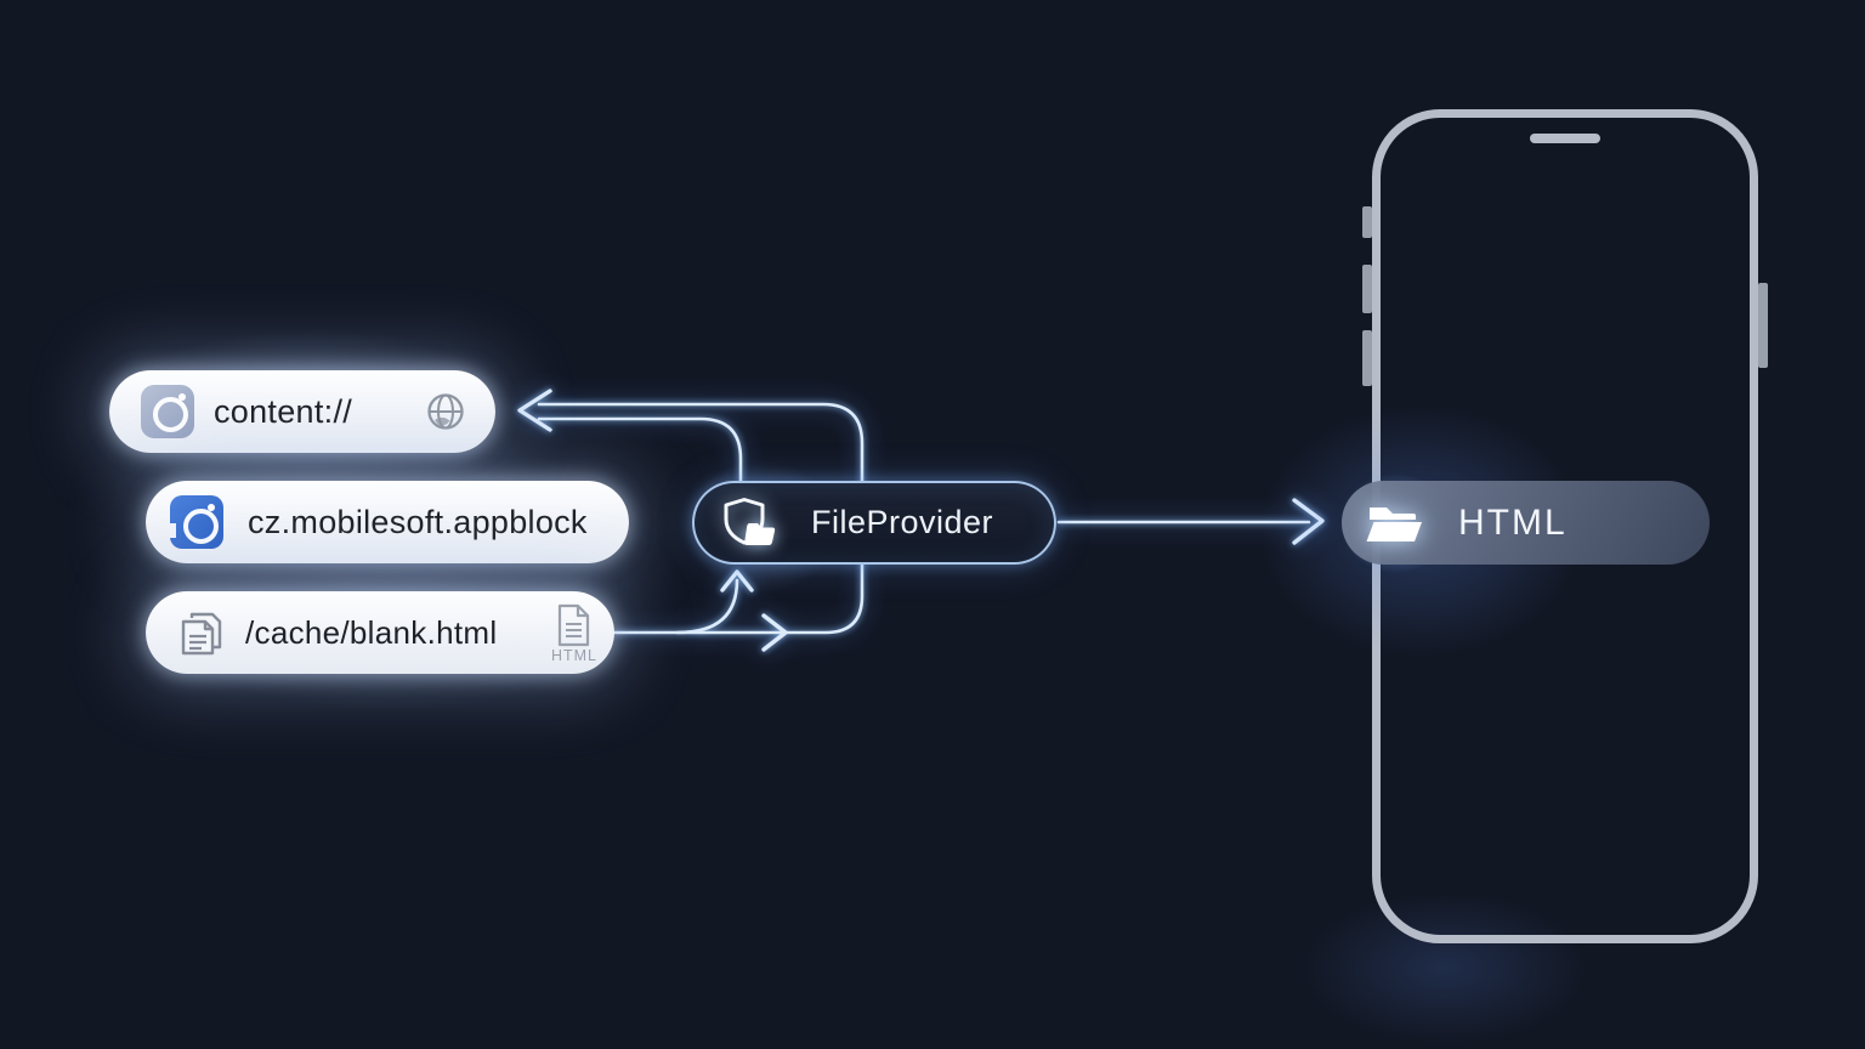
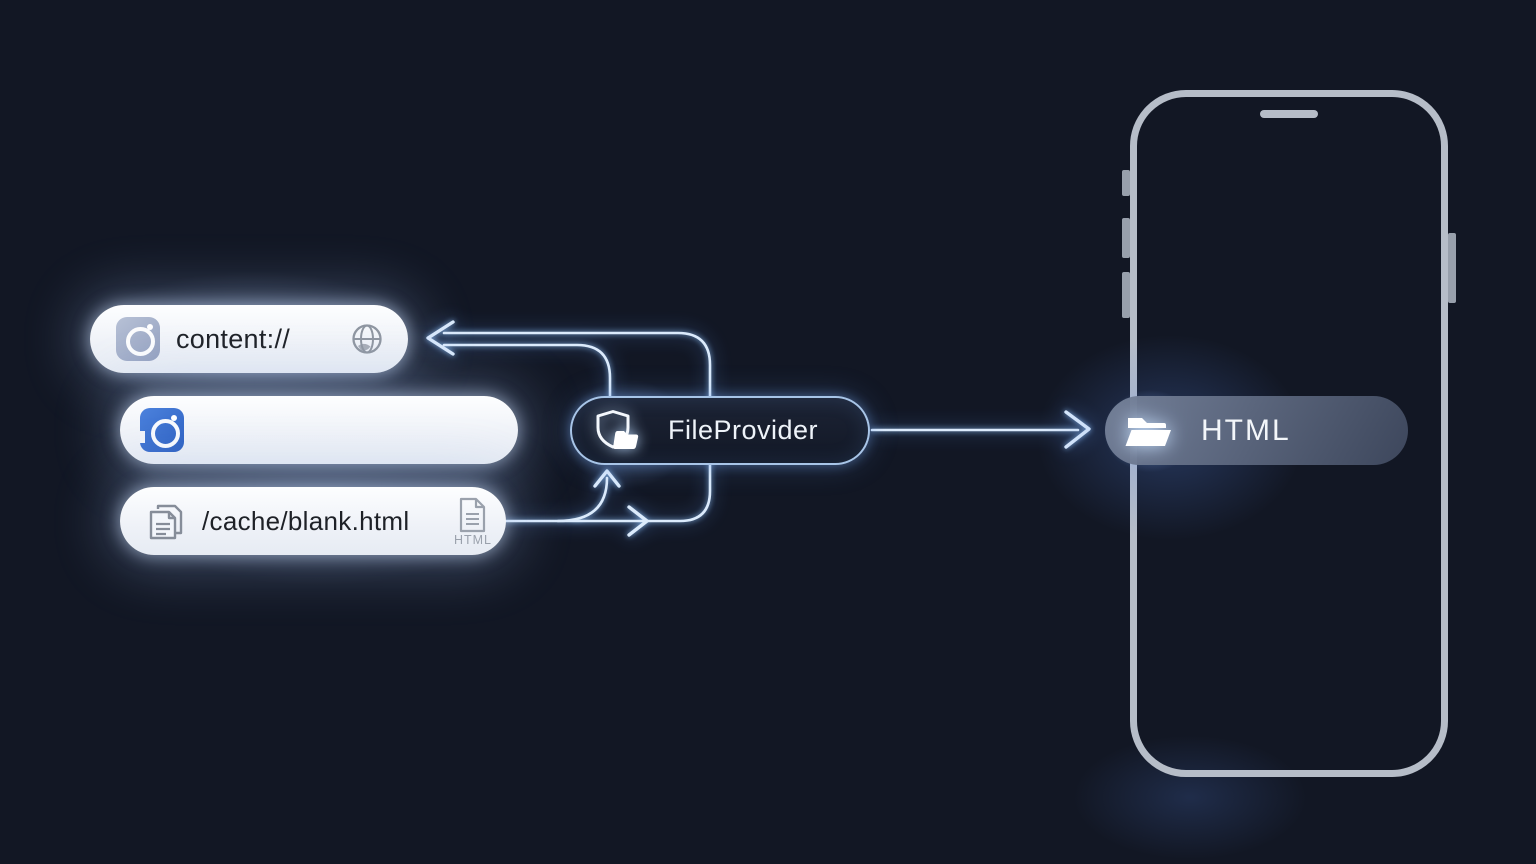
  content://
- cz.mobilesoft.appblock
  /cache/blank.html
  HTML
  FileProvider
  HTML
